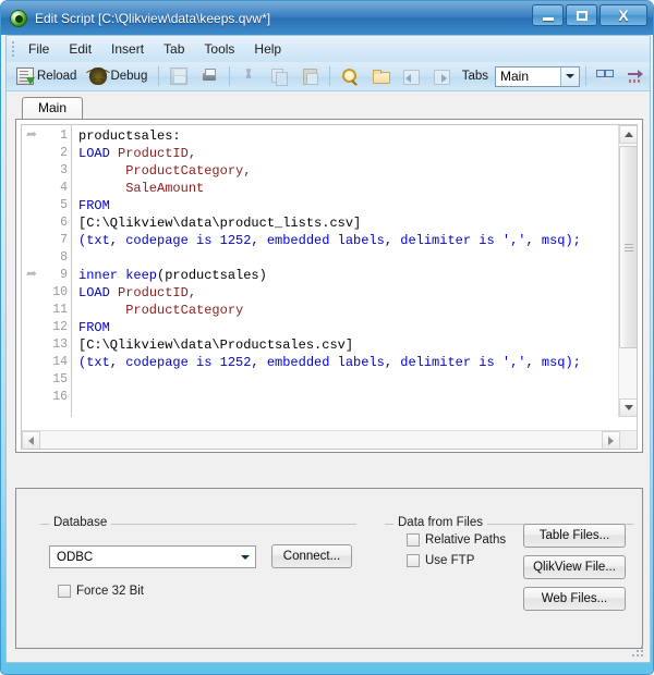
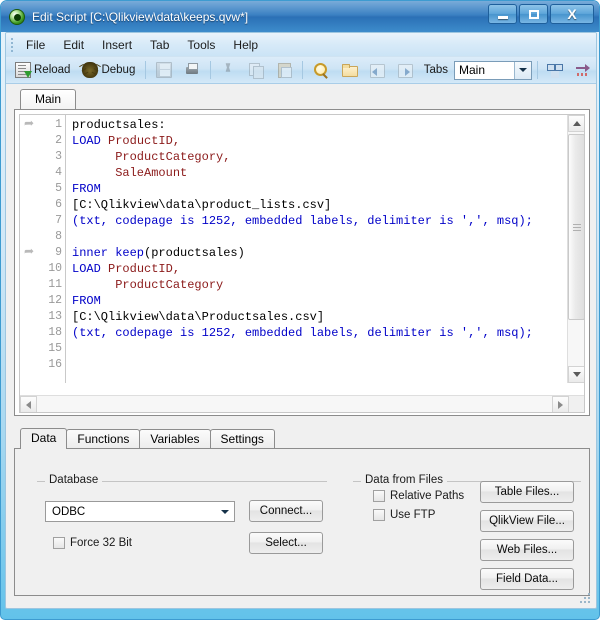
  Edit Script [C:\Qlikview\data\keeps.qvw*]
  X
  File
  Edit
  Insert
  Tab
  Tools
  Help
  Reload
  Debug
  Tabs
  Main
  Main
  ➦
  ➦
  1
  2
  3
  4
  5
  6
  7
  8
  9
  10
  11
  12
  13
- 14
+ 18
  15
  16
  productsales:
  LOAD ProductID,
  ProductCategory,
  SaleAmount
  FROM
  [C:\Qlikview\data\product_lists.csv]
  (txt, codepage is 1252, embedded labels, delimiter is ',', msq);
  inner keep(productsales)
  LOAD ProductID,
  ProductCategory
  FROM
  [C:\Qlikview\data\Productsales.csv]
  (txt, codepage is 1252, embedded labels, delimiter is ',', msq);
+ Data
+ Functions
+ Variables
+ Settings
  Database
  ODBC
  Force 32 Bit
  Connect...
+ Select...
  Data from Files
  Relative Paths
  Use FTP
  Table Files...
  QlikView File...
  Web Files...
+ Field Data...
